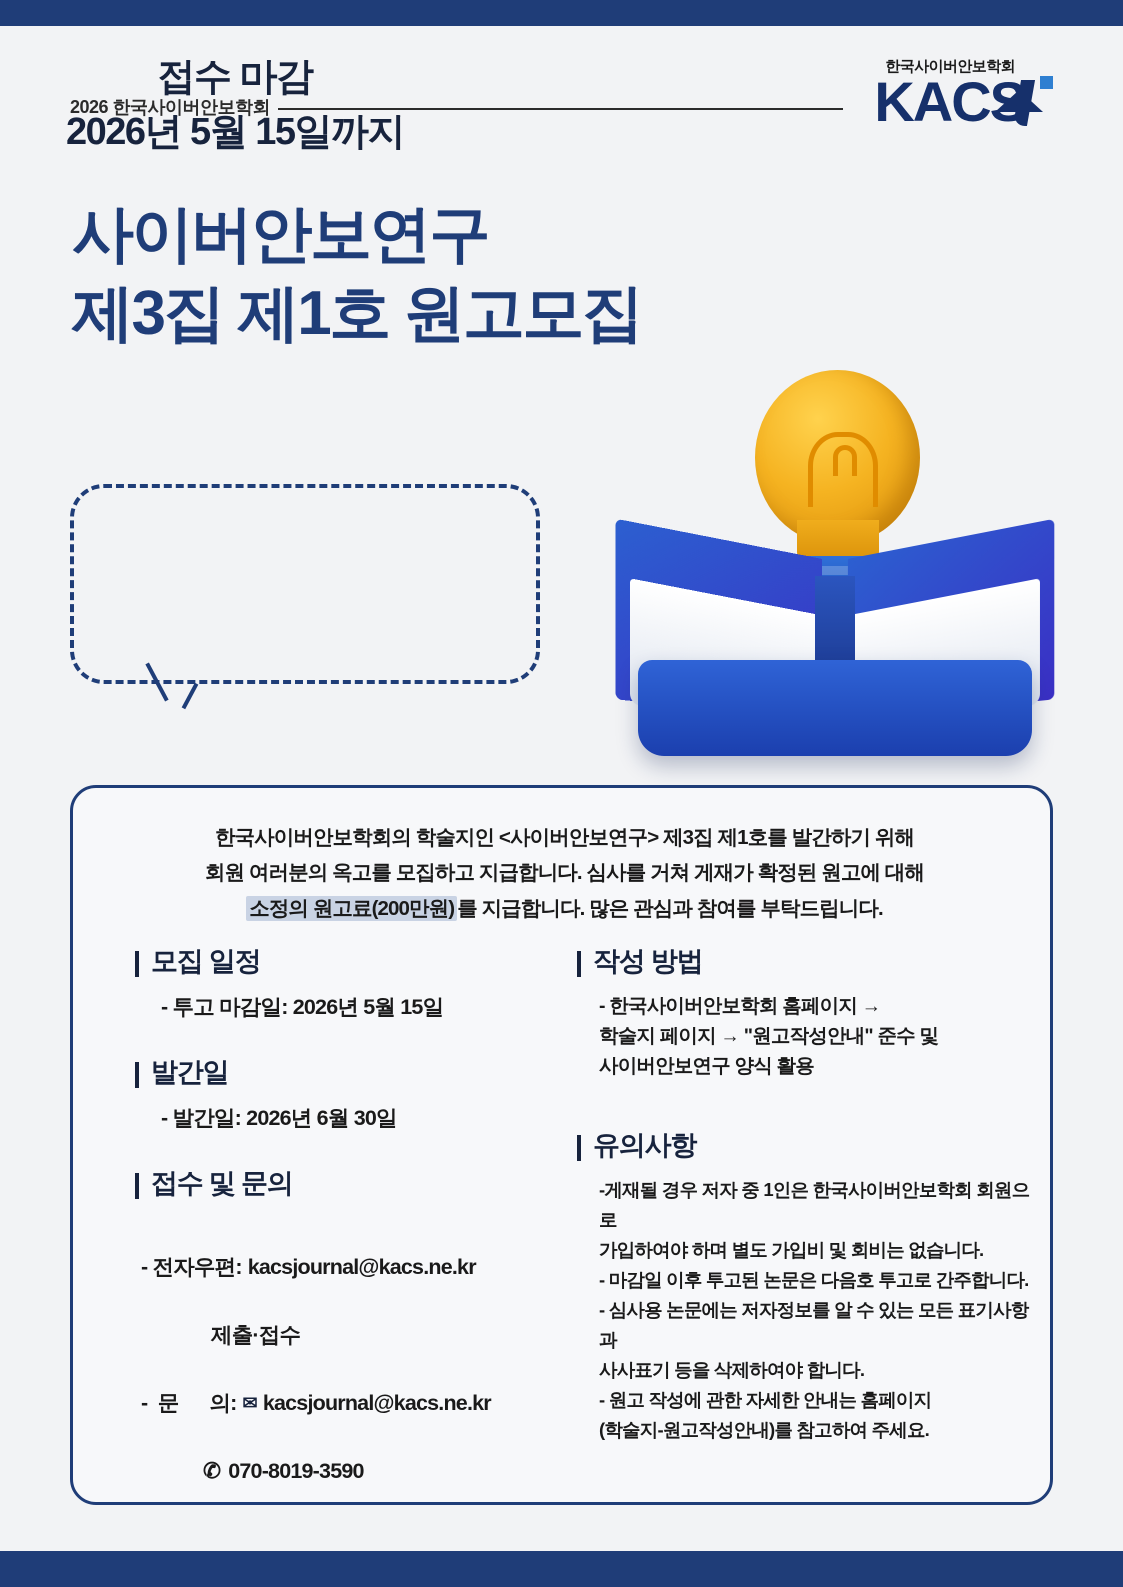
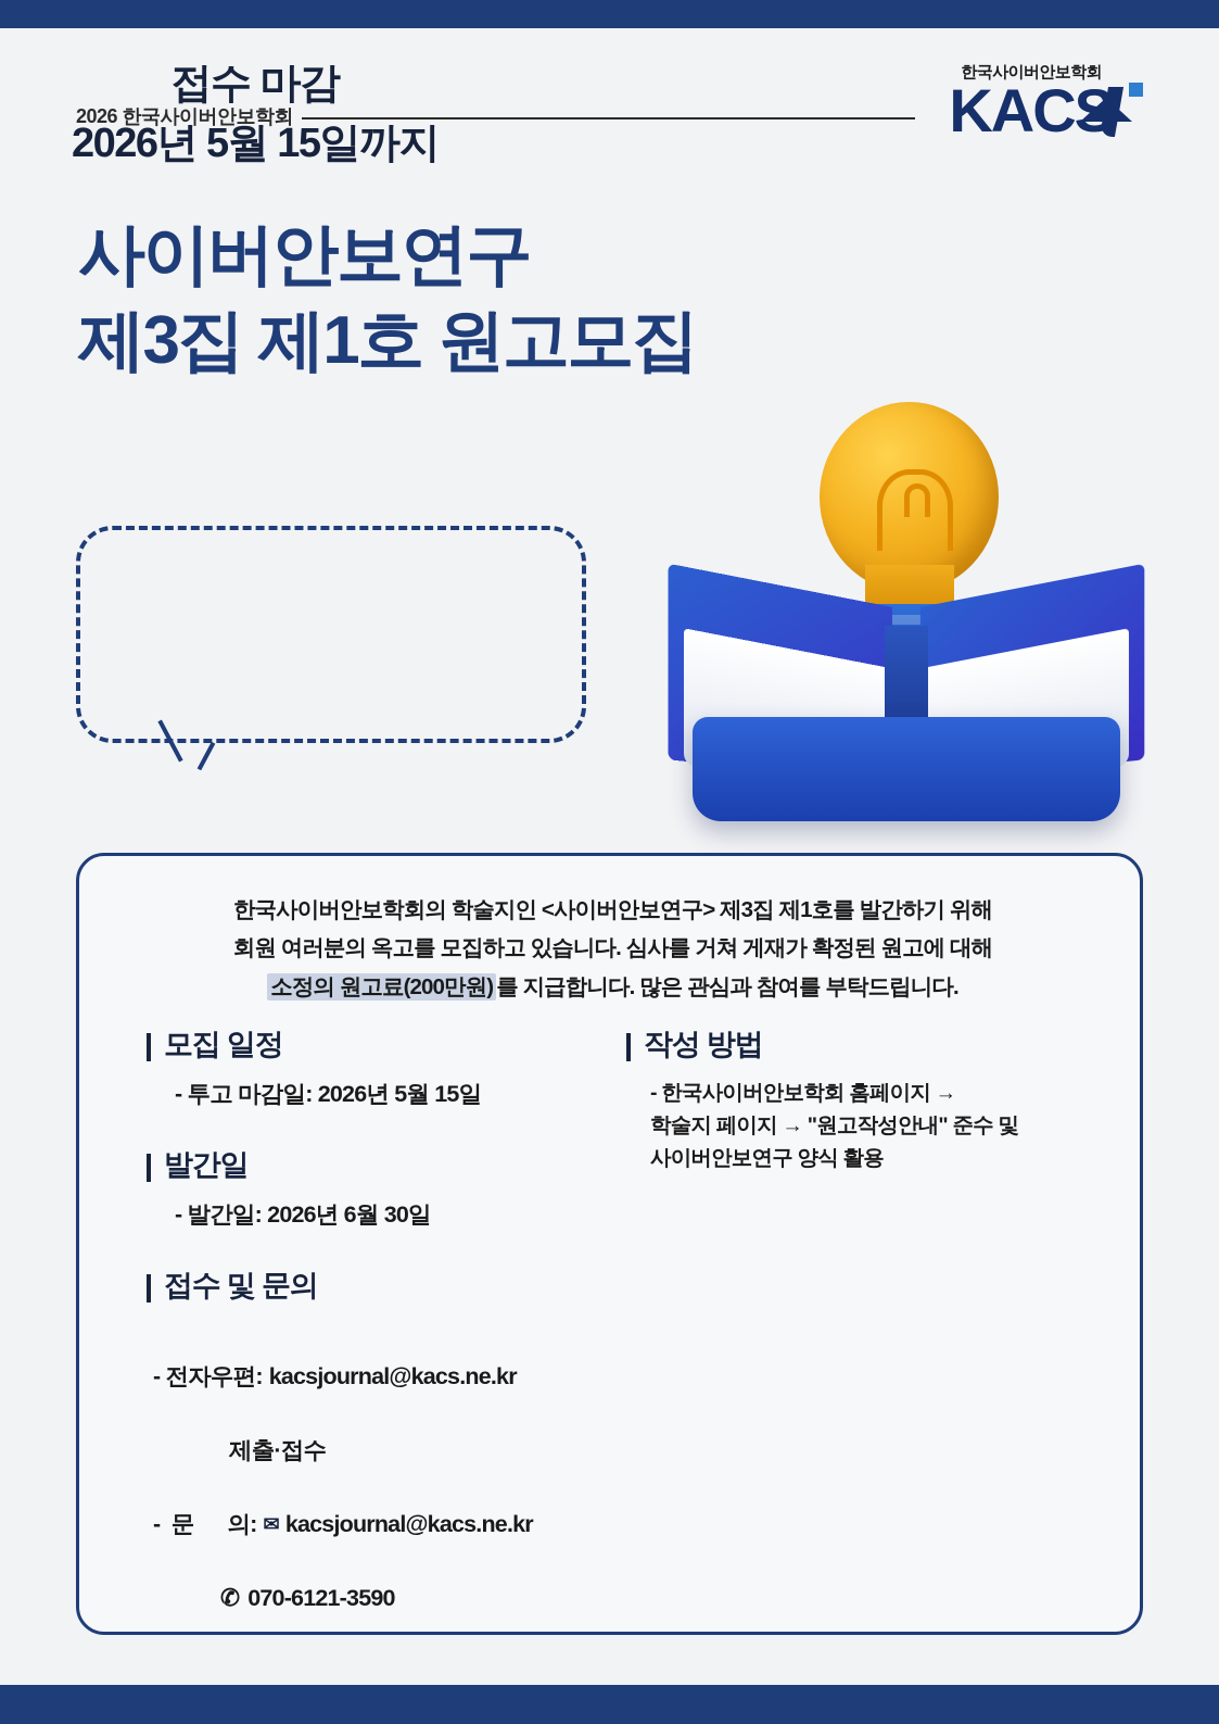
  2026 한국사이버안보학회
  한국사이버안보학회
  KACS
  사이버안보연구
  제3집 제1호 원고모집
  접수 마감
  2026년 5월 15일까지
  한국사이버안보학회의 학술지인 <사이버안보연구> 제3집 제1호를 발간하기 위해
- 회원 여러분의 옥고를 모집하고 지급합니다. 심사를 거쳐 게재가 확정된 원고에 대해
+ 회원 여러분의 옥고를 모집하고 있습니다. 심사를 거쳐 게재가 확정된 원고에 대해
  소정의 원고료(200만원) 를 지급합니다. 많은 관심과 참여를 부탁드립니다.
  모집 일정
  - 투고 마감일: 2026년 5월 15일
  발간일
  - 발간일: 2026년 6월 30일
  접수 및 문의
  - 전자우편:
  kacsjournal@kacs.ne.kr
  제출·접수
  - 문 의:
  ✉
  kacsjournal@kacs.ne.kr
  ✆
- 070-8019-3590
+ 070-6121-3590
  작성 방법
  - 한국사이버안보학회 홈페이지 →
  학술지 페이지 → "원고작성안내" 준수 및
  사이버안보연구 양식 활용
- 유의사항
- -게재될 경우 저자 중 1인은 한국사이버안보학회 회원으로
- 가입하여야 하며 별도 가입비 및 회비는 없습니다.
- - 마감일 이후 투고된 논문은 다음호 투고로 간주합니다.
- - 심사용 논문에는 저자정보를 알 수 있는 모든 표기사항과
- 사사표기 등을 삭제하여야 합니다.
- - 원고 작성에 관한 자세한 안내는 홈페이지
- (학술지-원고작성안내)를 참고하여 주세요.
